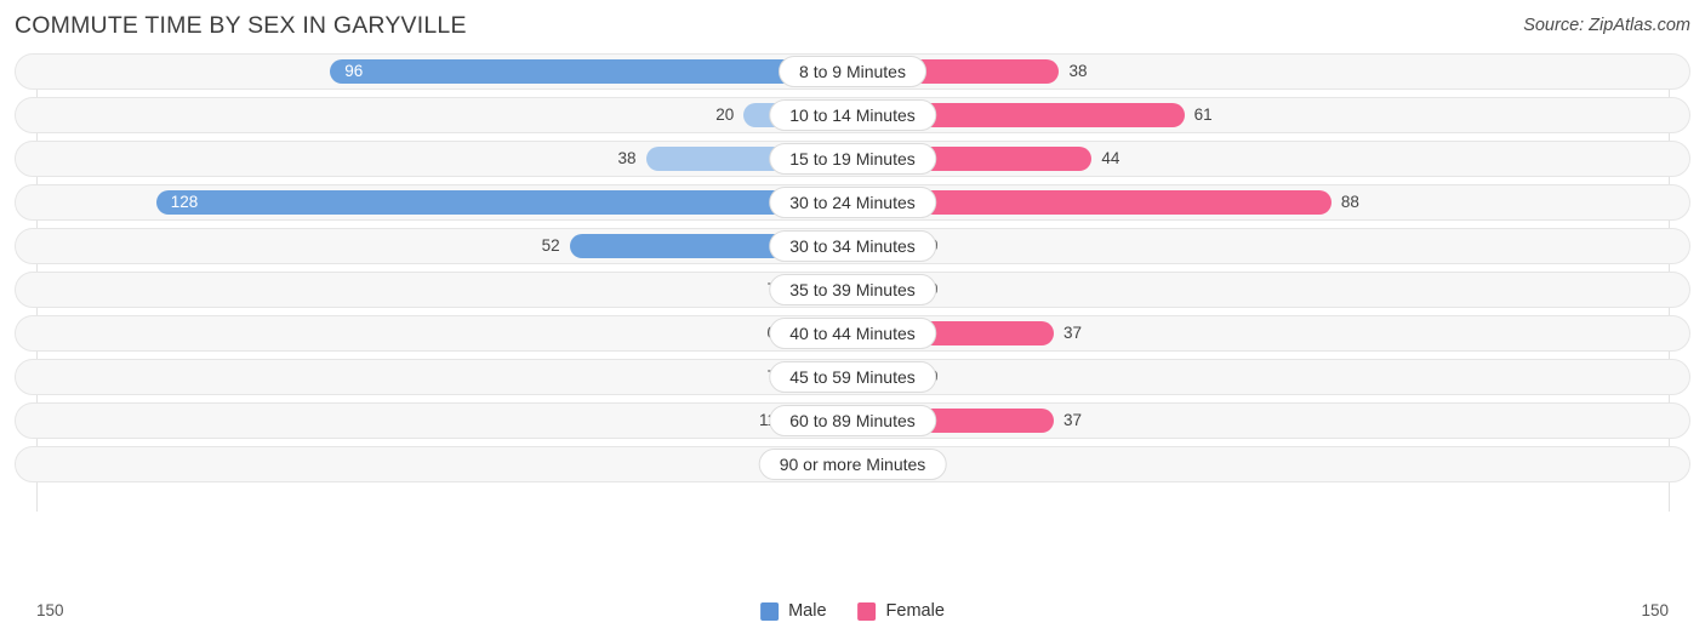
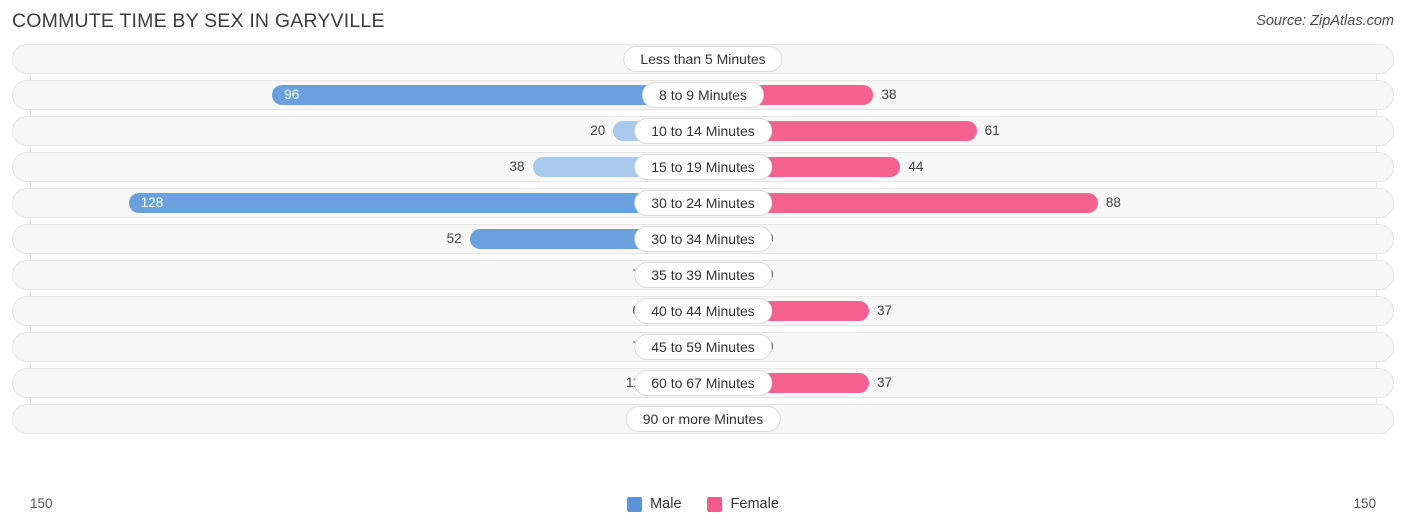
  COMMUTE TIME BY SEX IN GARYVILLE
  Source: ZipAtlas.com
+ Less than 5 Minutes
  96
  38
  8 to 9 Minutes
  20
  61
  10 to 14 Minutes
  38
  44
  15 to 19 Minutes
  128
  88
  30 to 24 Minutes
  52
  30 to 34 Minutes
  35 to 39 Minutes
  37
  40 to 44 Minutes
  45 to 59 Minutes
  37
- 60 to 89 Minutes
+ 60 to 67 Minutes
  90 or more Minutes
  150
  Male
  Female
  150
